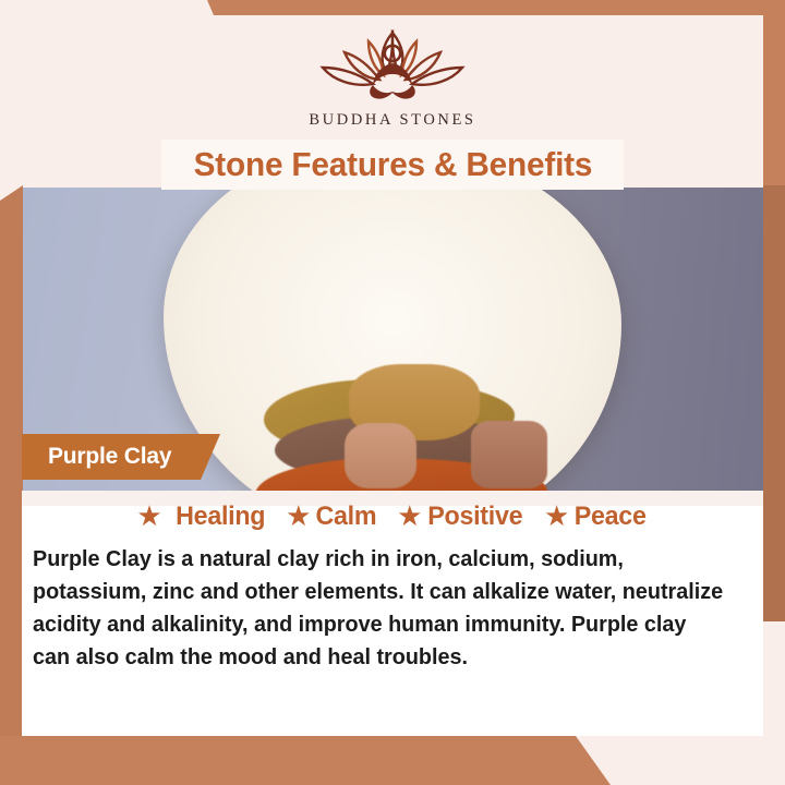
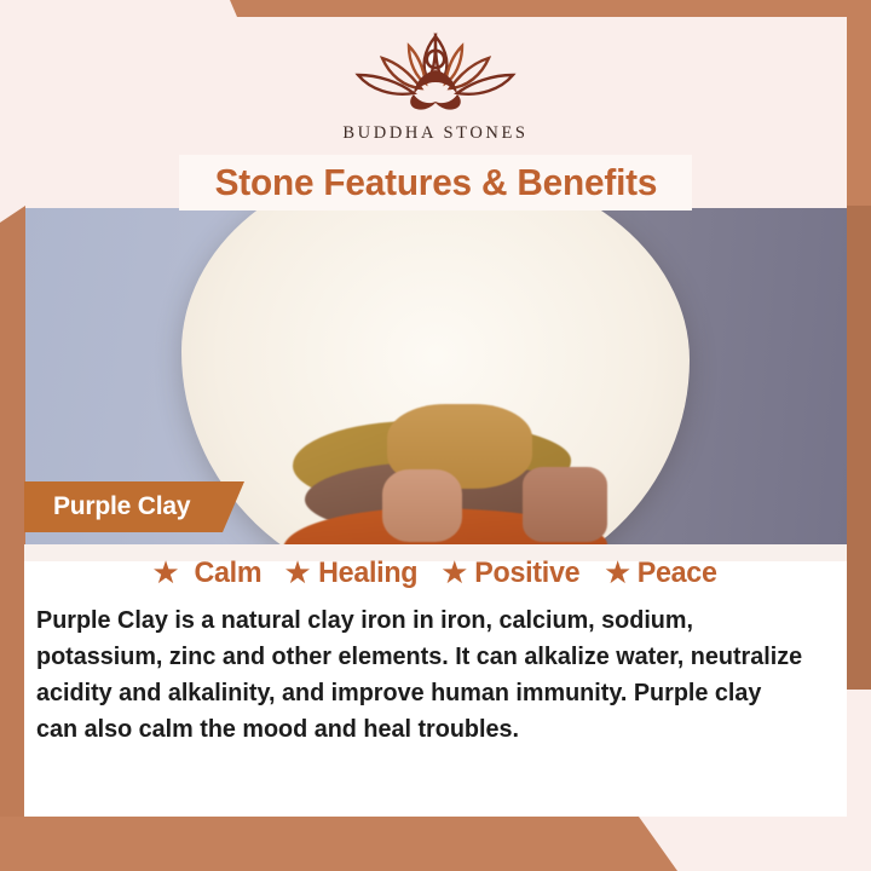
  BUDDHA STONES
  Stone Features & Benefits
  Purple Clay
  ★
- Healing
+ Calm
  ★
- Calm
+ Healing
  ★
  Positive
  ★
  Peace
- Purple Clay is a natural clay rich in iron, calcium, sodium, potassium, zinc and other elements. It can alkalize water, neutralize acidity and alkalinity, and improve human immunity. Purple clay can also calm the mood and heal troubles.
+ Purple Clay is a natural clay iron in iron, calcium, sodium, potassium, zinc and other elements. It can alkalize water, neutralize acidity and alkalinity, and improve human immunity. Purple clay can also calm the mood and heal troubles.
